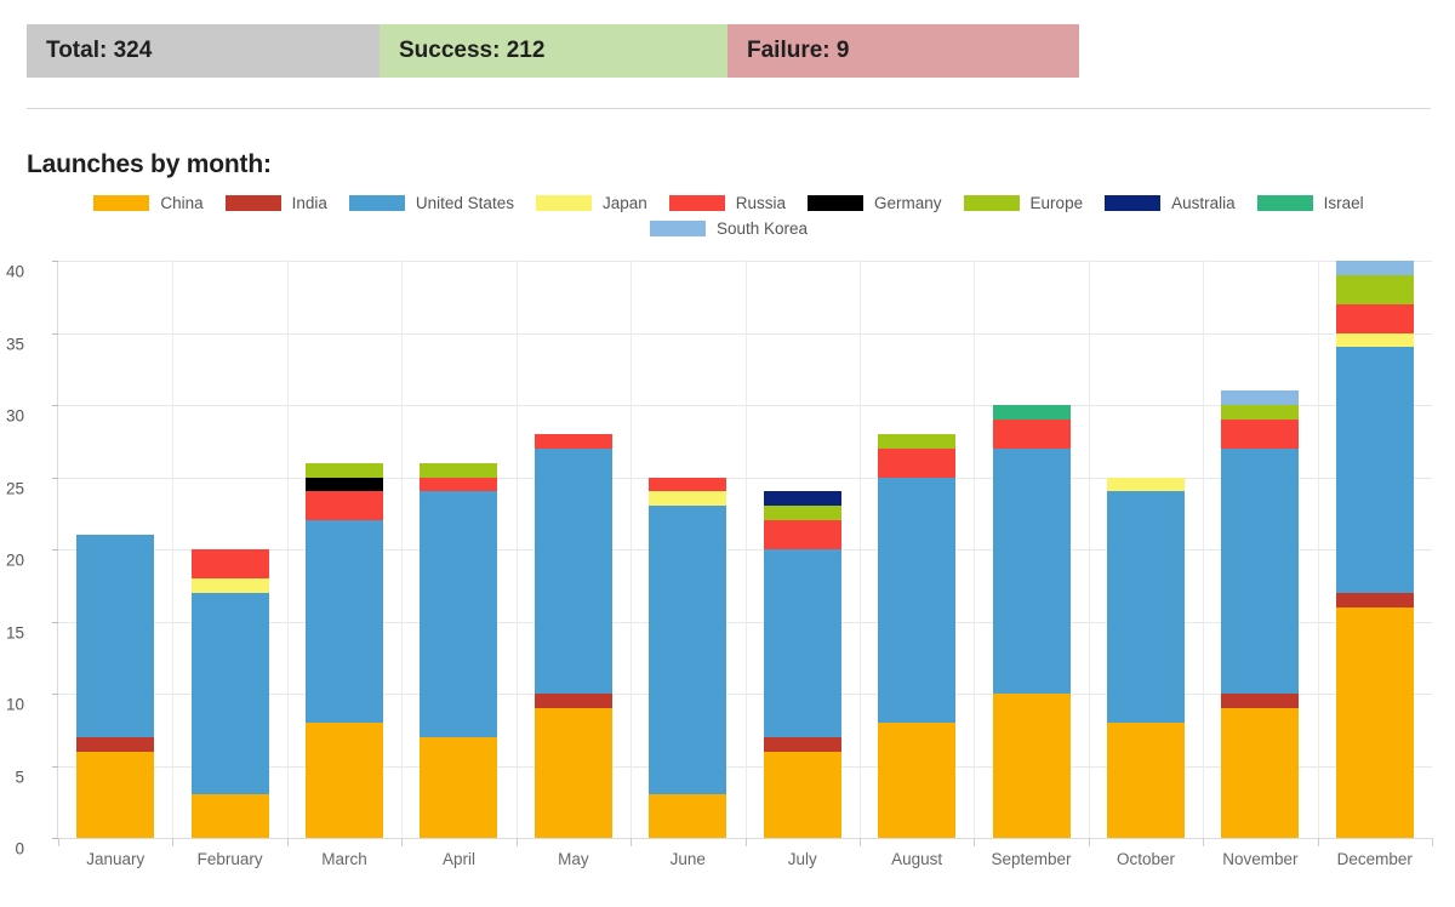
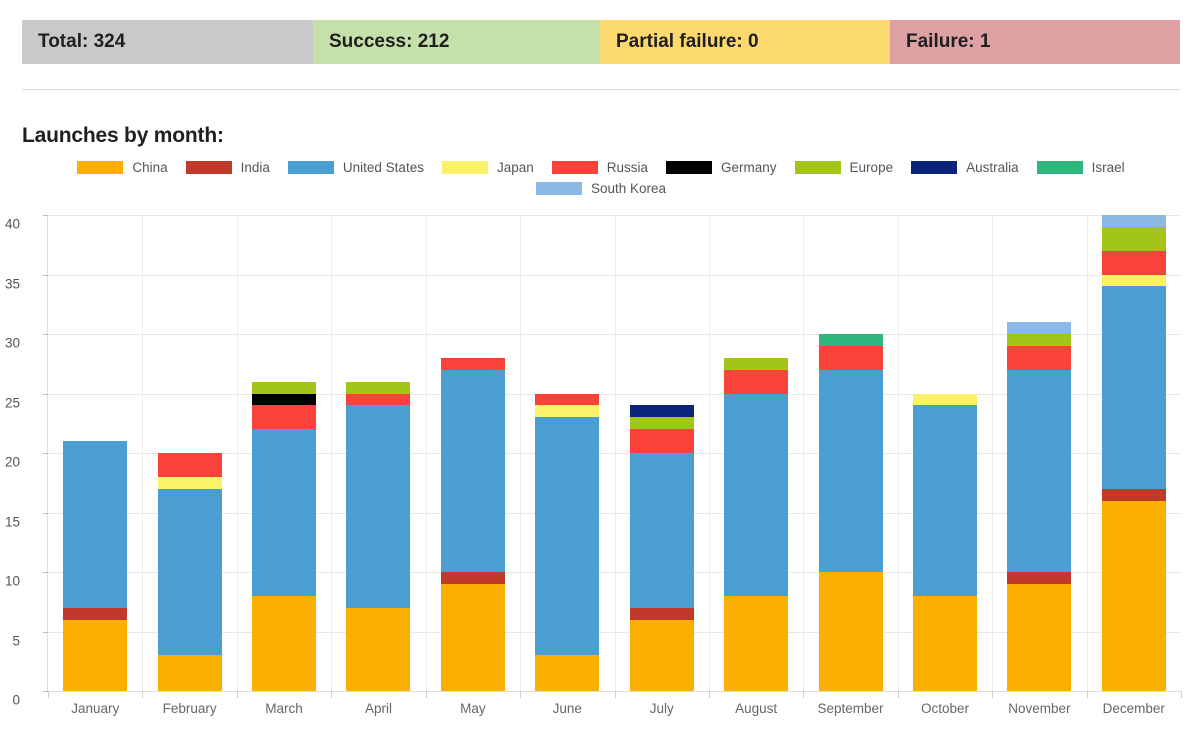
  Total: 324
  Success: 212
+ Partial failure: 0
- Failure: 9
+ Failure: 1
  Launches by month:
  China
  India
  United States
  Japan
  Russia
  Germany
  Europe
  Australia
  Israel
  South Korea
  0
  5
  10
  15
  20
  25
  30
  35
  40
  January
  February
  March
  April
  May
  June
  July
  August
  September
  October
  November
  December
